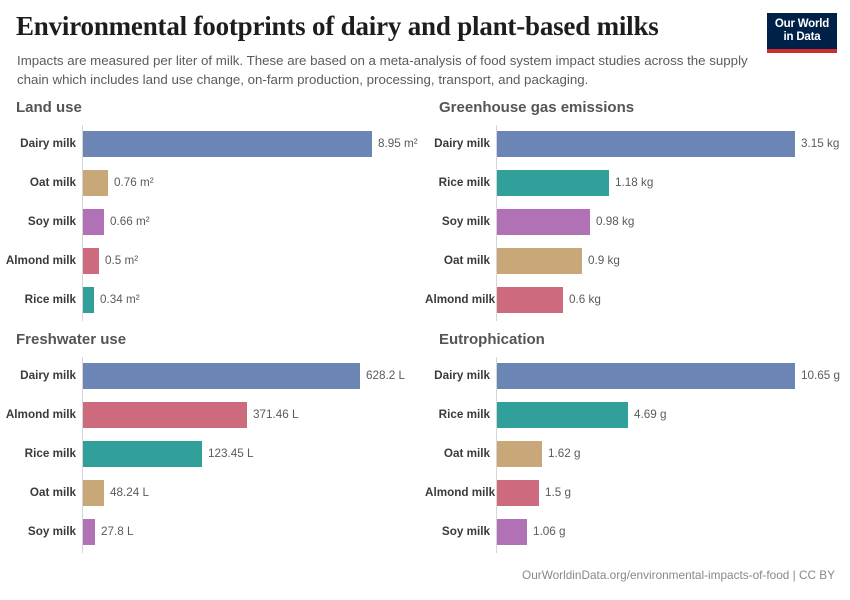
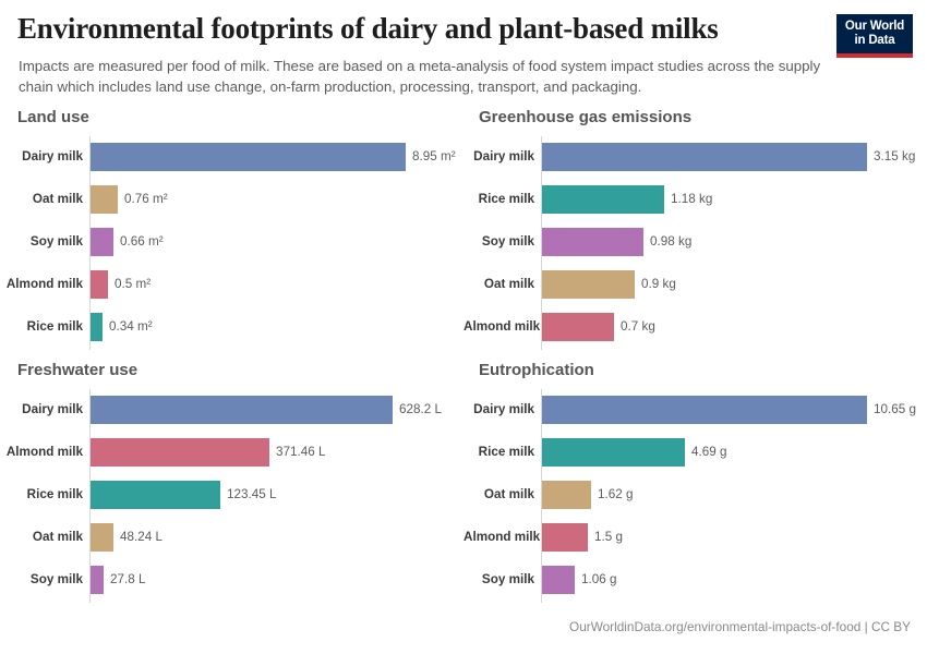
  Environmental footprints of dairy and plant-based milks
- Impacts are measured per liter of milk. These are based on a meta-analysis of food system impact studies across the supply chain which includes land use change, on-farm production, processing, transport, and packaging.
+ Impacts are measured per food of milk. These are based on a meta-analysis of food system impact studies across the supply chain which includes land use change, on-farm production, processing, transport, and packaging.
  Our World
  in Data
  Land use
  Dairy milk
  8.95 m²
  Oat milk
  0.76 m²
  Soy milk
  0.66 m²
  Almond milk
  0.5 m²
  Rice milk
  0.34 m²
  Greenhouse gas emissions
  Dairy milk
  3.15 kg
  Rice milk
  1.18 kg
  Soy milk
  0.98 kg
  Oat milk
  0.9 kg
  Almond milk
- 0.6 kg
+ 0.7 kg
  Freshwater use
  Dairy milk
  628.2 L
  Almond milk
  371.46 L
  Rice milk
  123.45 L
  Oat milk
  48.24 L
  Soy milk
  27.8 L
  Eutrophication
  Dairy milk
  10.65 g
  Rice milk
  4.69 g
  Oat milk
  1.62 g
  Almond milk
  1.5 g
  Soy milk
  1.06 g
  OurWorldinData.org/environmental-impacts-of-food | CC BY
